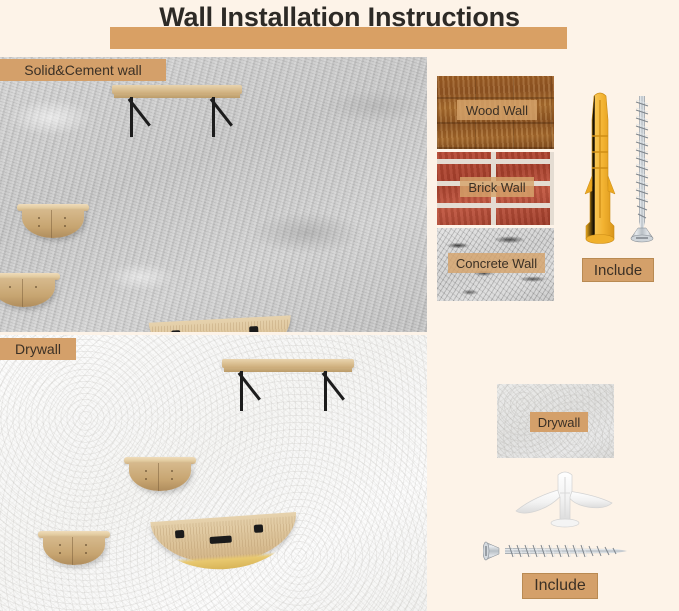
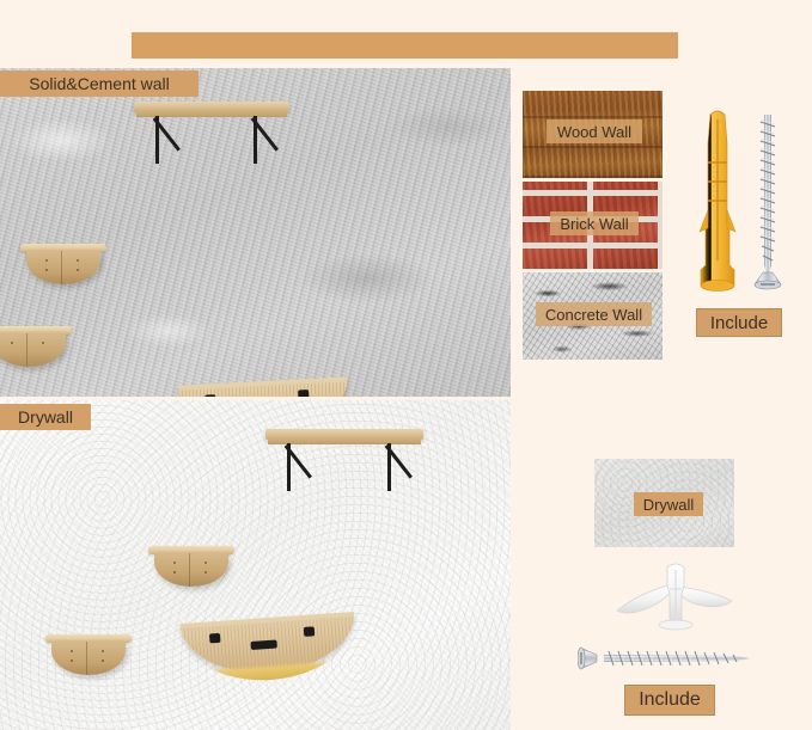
- Wall Installation Instructions
  Solid&Cement wall
  Drywall
  Wood Wall
  Brick Wall
  Concrete Wall
  Include
  Drywall
  Include
